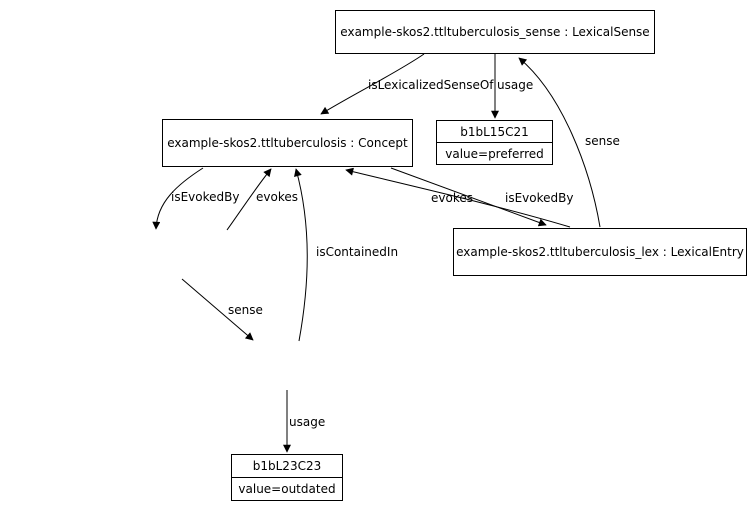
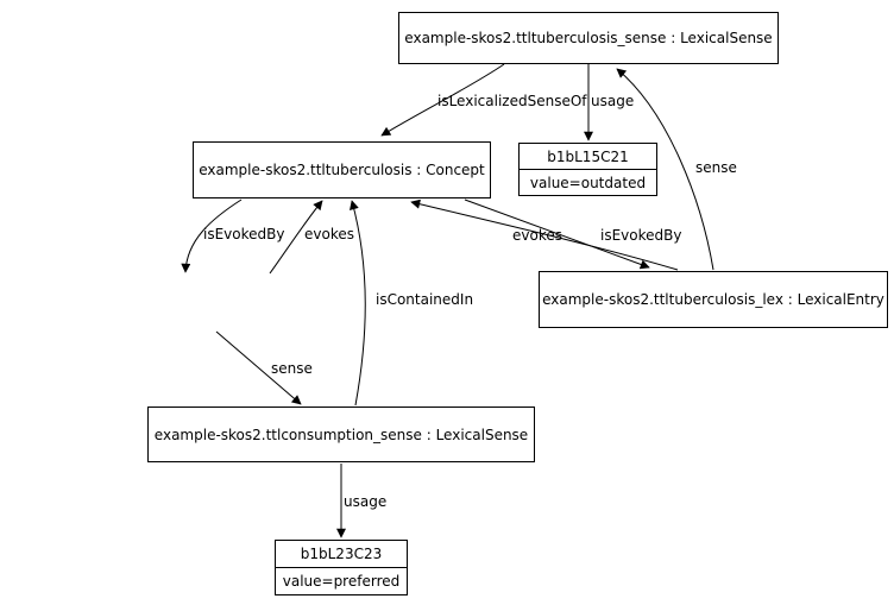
  isLexicalizedSenseOf
  usage
  sense
  isEvokedBy
  evokes
  isContainedIn
  evokes
  isEvokedBy
  sense
  usage
  example-skos2.ttltuberculosis_sense : LexicalSense
  example-skos2.ttltuberculosis : Concept
  example-skos2.ttltuberculosis_lex : LexicalEntry
+ example-skos2.ttlconsumption_sense : LexicalSense
  b1bL15C21
- value=preferred
+ value=outdated
  b1bL23C23
- value=outdated
+ value=preferred
